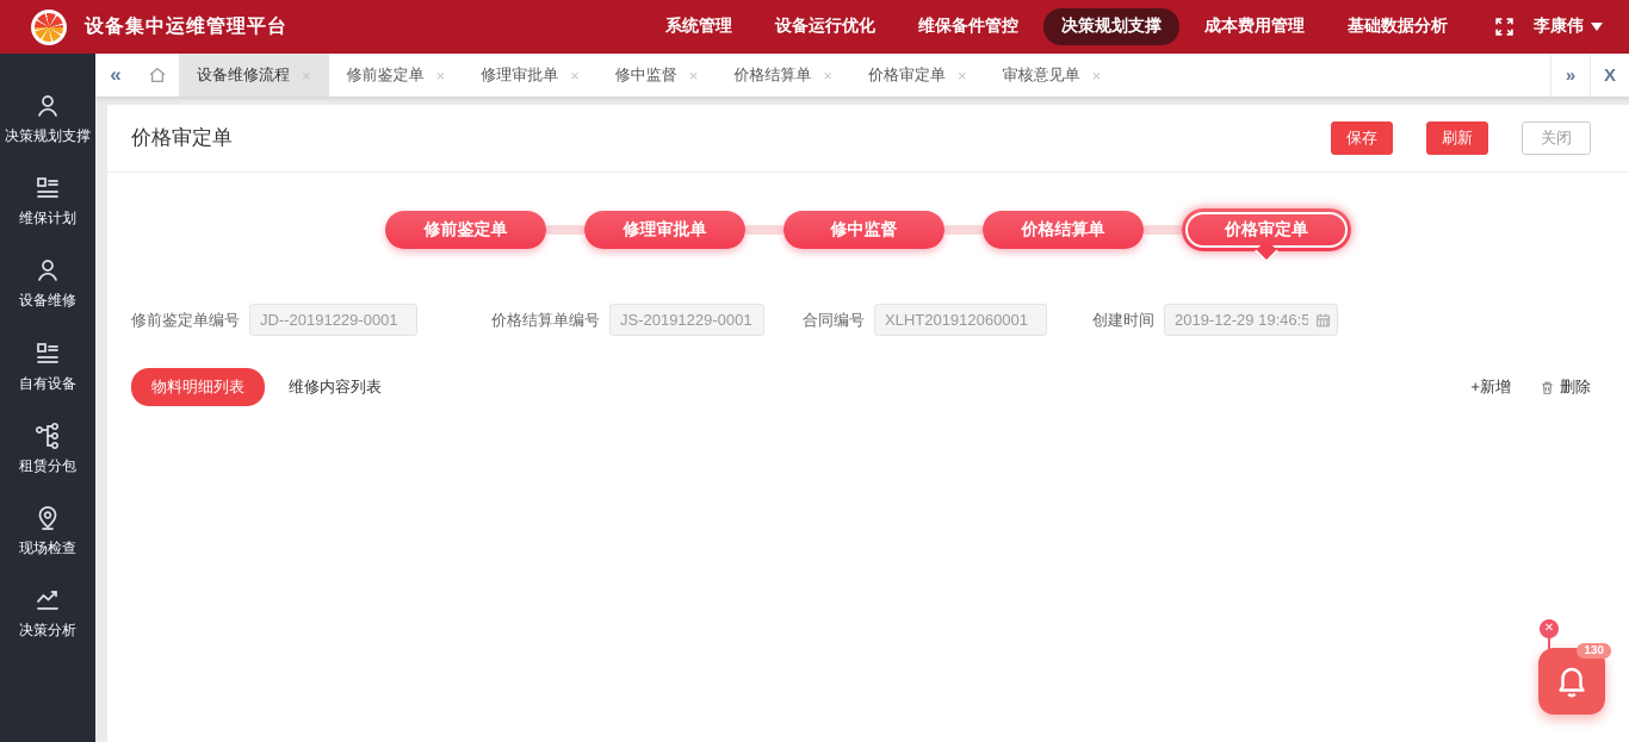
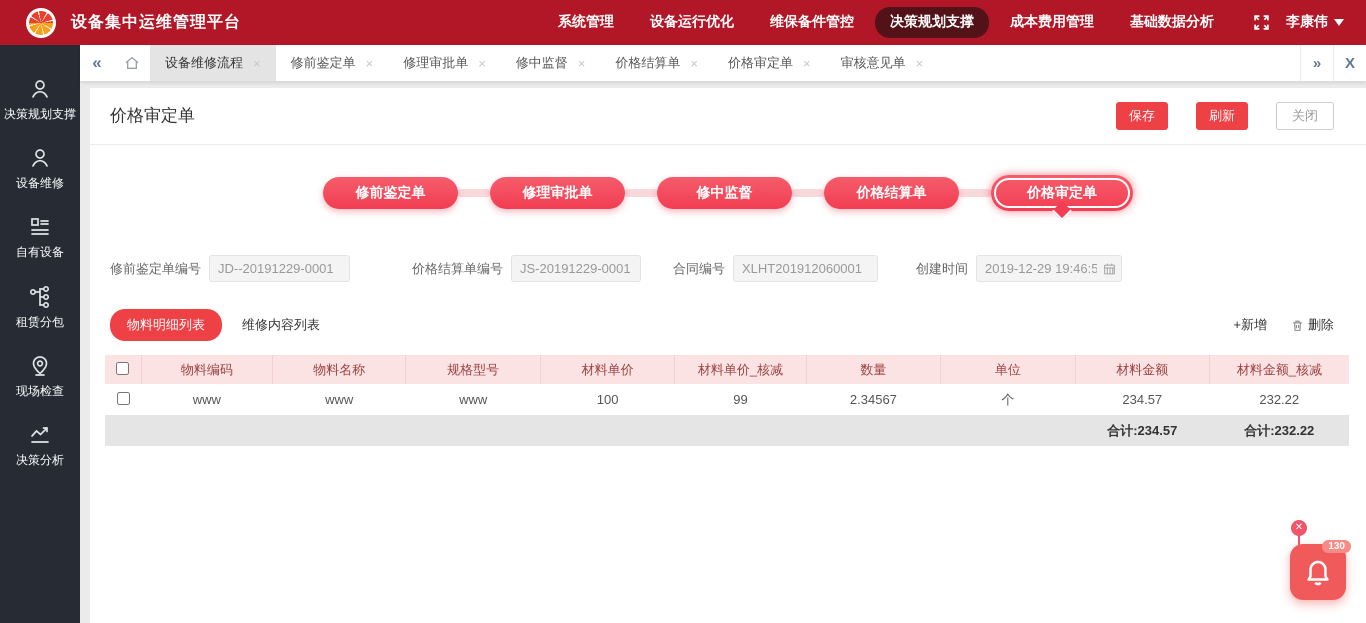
  设备集中运维管理平台
  系统管理
  设备运行优化
  维保备件管控
  决策规划支撑
  成本费用管理
  基础数据分析
  李康伟
  决策规划支撑
- 维保计划
  设备维修
  自有设备
  租赁分包
  现场检查
  决策分析
  «
  设备维修流程
  ×
  修前鉴定单
  ×
  修理审批单
  ×
  修中监督
  ×
  价格结算单
  ×
  价格审定单
  ×
  审核意见单
  ×
  »
  X
  价格审定单
  保存
  刷新
  关闭
  修前鉴定单
  修理审批单
  修中监督
  价格结算单
  修前鉴定单编号
  JD--20191229-0001
  价格结算单编号
  JS-20191229-0001
  合同编号
  XLHT201912060001
  创建时间
  2019-12-29 19:46:5
  物料明细列表
  维修内容列表
  +新增
  删除
+ 	物料编码	物料名称	规格型号	材料单价	材料单价_核减	数量	单位	材料金额	材料金额_核减
+ 	www	www	www	100	99	2.34567	个	234.57	232.22
+ 	合计:234.57	合计:232.22
  ✕
  130
